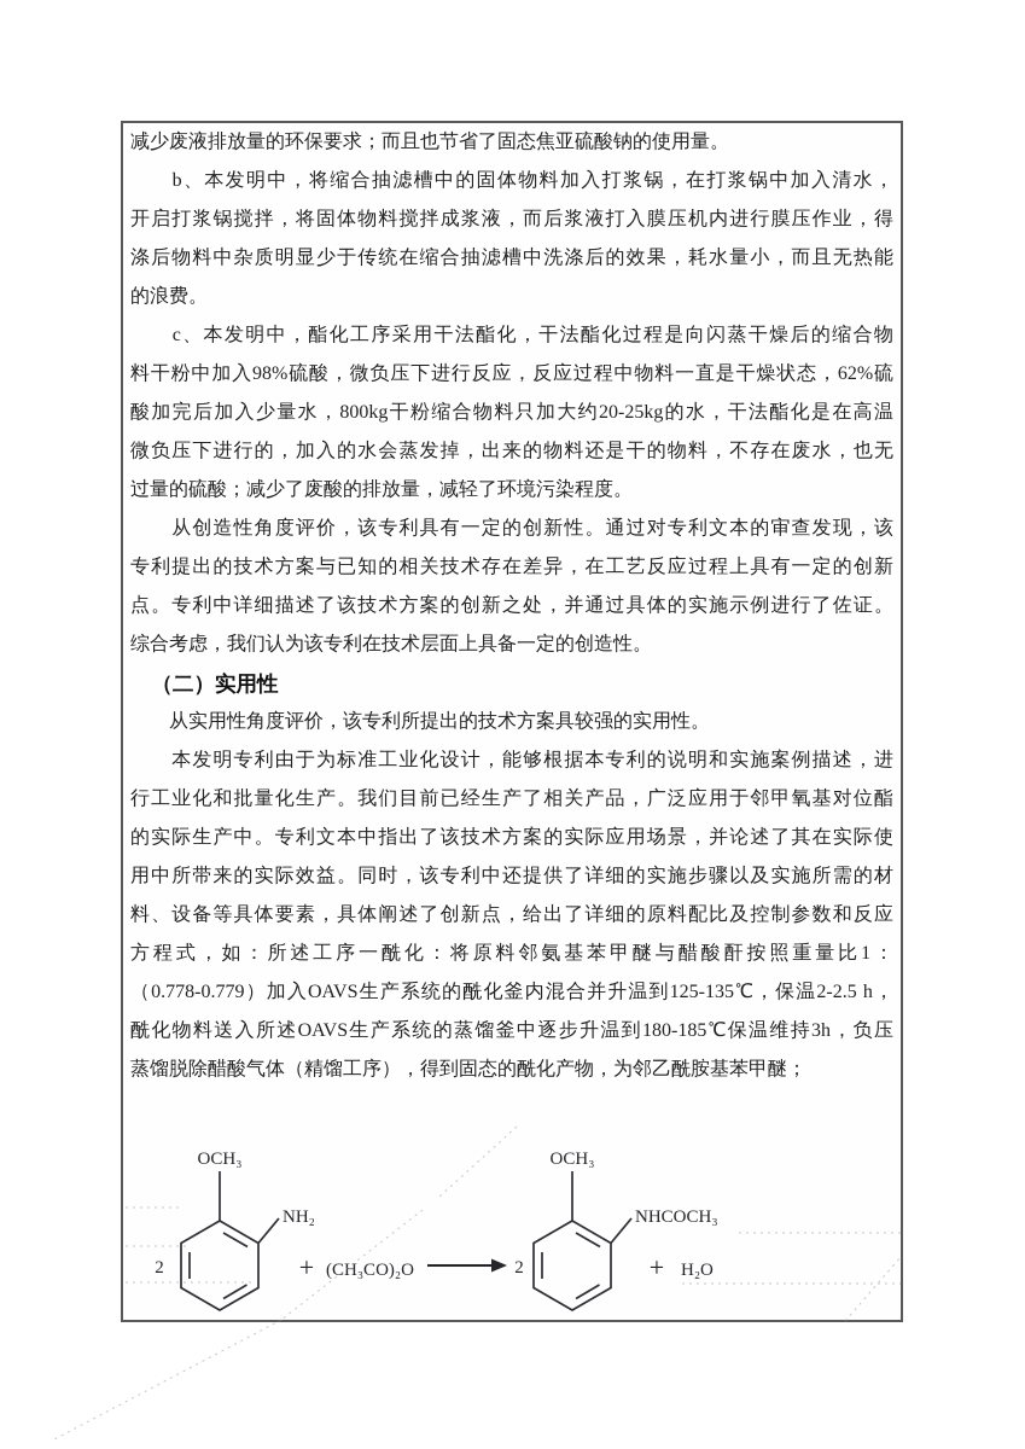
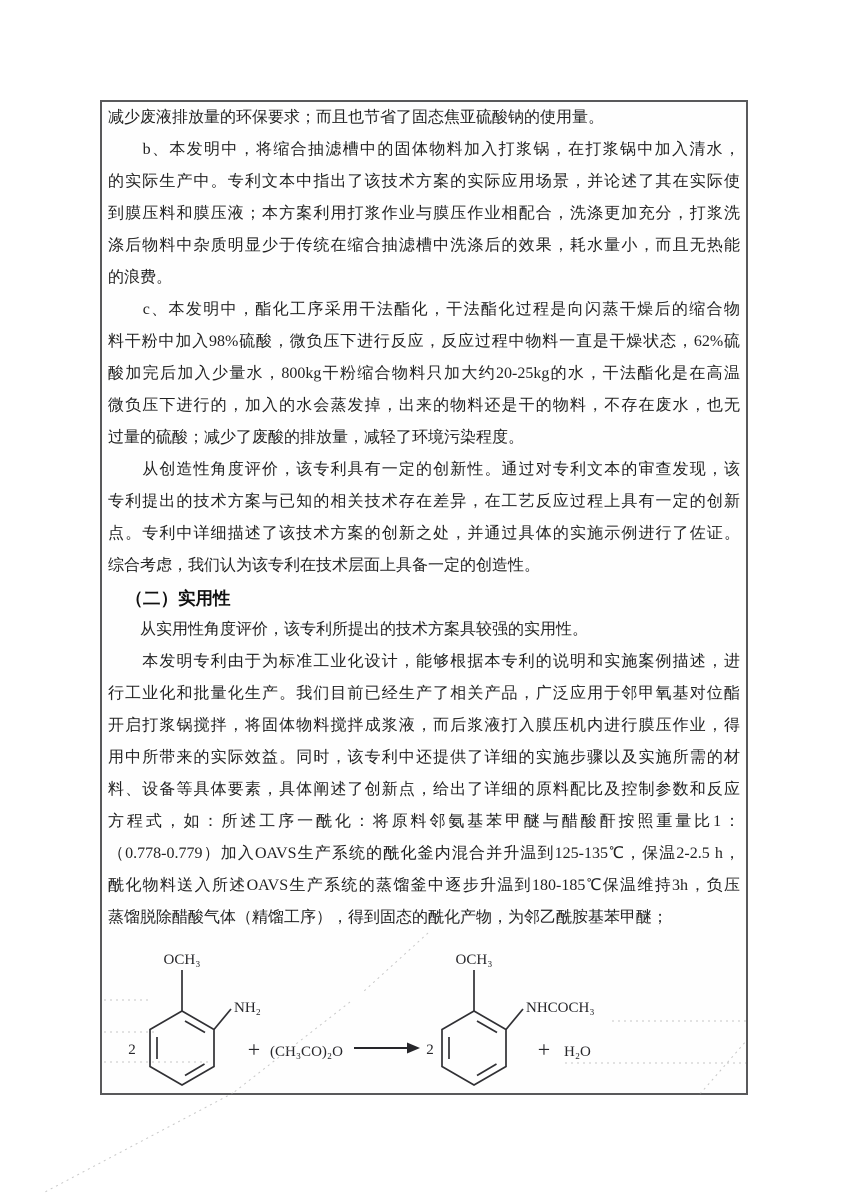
  减少废液排放量的环保要求；而且也节省了固态焦亚硫酸钠的使用量。
  b、本发明中，将缩合抽滤槽中的固体物料加入打浆锅，在打浆锅中加入清水，
- 开启打浆锅搅拌，将固体物料搅拌成浆液，而后浆液打入膜压机内进行膜压作业，得
+ 的实际生产中。专利文本中指出了该技术方案的实际应用场景，并论述了其在实际使
+ 到膜压料和膜压液；本方案利用打浆作业与膜压作业相配合，洗涤更加充分，打浆洗
  涤后物料中杂质明显少于传统在缩合抽滤槽中洗涤后的效果，耗水量小，而且无热能
  的浪费。
  c、本发明中，酯化工序采用干法酯化，干法酯化过程是向闪蒸干燥后的缩合物
  料干粉中加入98%硫酸，微负压下进行反应，反应过程中物料一直是干燥状态，62%硫
  酸加完后加入少量水，800kg干粉缩合物料只加大约20-25kg的水，干法酯化是在高温
  微负压下进行的，加入的水会蒸发掉，出来的物料还是干的物料，不存在废水，也无
  过量的硫酸；减少了废酸的排放量，减轻了环境污染程度。
  从创造性角度评价，该专利具有一定的创新性。通过对专利文本的审查发现，该
  专利提出的技术方案与已知的相关技术存在差异，在工艺反应过程上具有一定的创新
  点。专利中详细描述了该技术方案的创新之处，并通过具体的实施示例进行了佐证。
  综合考虑，我们认为该专利在技术层面上具备一定的创造性。
  （二）实用性
  从实用性角度评价，该专利所提出的技术方案具较强的实用性。
  本发明专利由于为标准工业化设计，能够根据本专利的说明和实施案例描述，进
  行工业化和批量化生产。我们目前已经生产了相关产品，广泛应用于邻甲氧基对位酯
- 的实际生产中。专利文本中指出了该技术方案的实际应用场景，并论述了其在实际使
+ 开启打浆锅搅拌，将固体物料搅拌成浆液，而后浆液打入膜压机内进行膜压作业，得
  用中所带来的实际效益。同时，该专利中还提供了详细的实施步骤以及实施所需的材
  料、设备等具体要素，具体阐述了创新点，给出了详细的原料配比及控制参数和反应
  方程式，如：所述工序一酰化：将原料邻氨基苯甲醚与醋酸酐按照重量比1：
  （0.778-0.779）加入OAVS生产系统的酰化釜内混合并升温到125-135℃，保温2-2.5 h，
  酰化物料送入所述OAVS生产系统的蒸馏釜中逐步升温到180-185℃保温维持3h，负压
  蒸馏脱除醋酸气体（精馏工序），得到固态的酰化产物，为邻乙酰胺基苯甲醚；
  2
  OCH₃
  NH₂
  +
  (CH₃CO)₂O
  2
  OCH₃
  NHCOCH₃
  +
  H₂O
